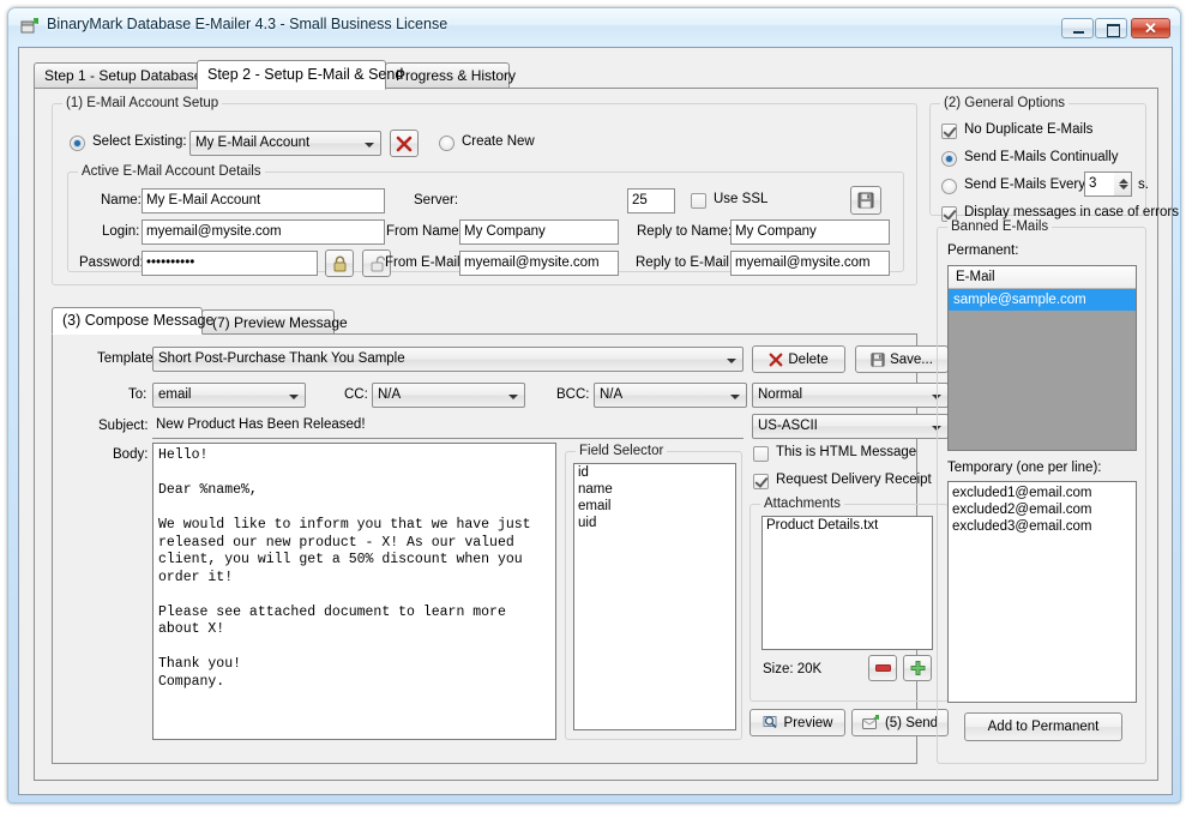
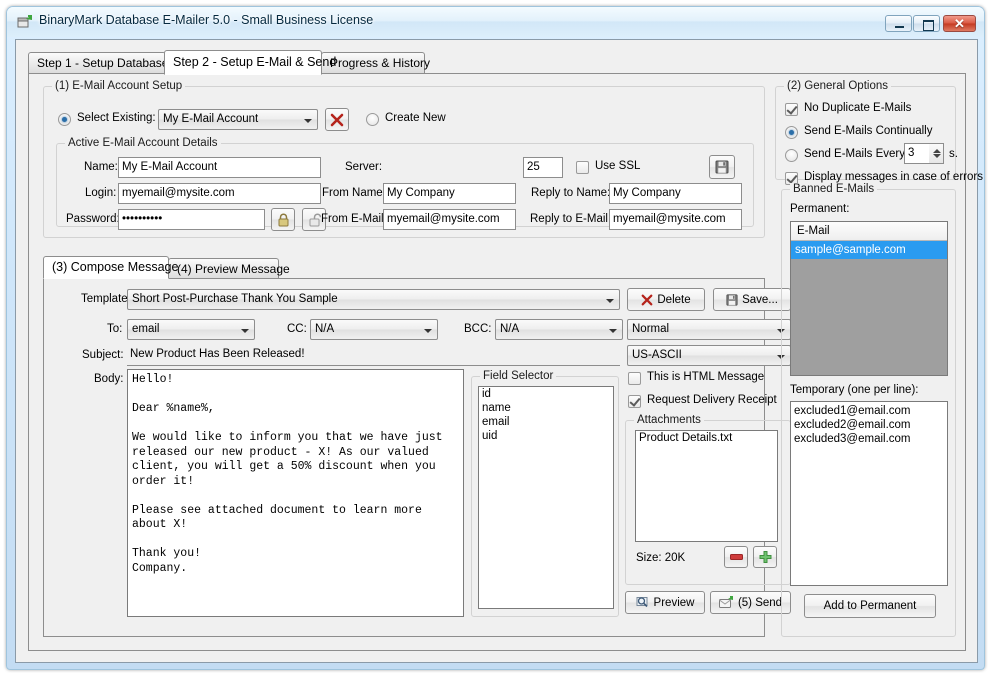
- BinaryMark Database E-Mailer 4.3 - Small Business License
+ BinaryMark Database E-Mailer 5.0 - Small Business License
  ✕
  Step 1 - Setup Databas
  Step 2 - Setup E-Mail & Send
  Progress & History
  (1) E-Mail Account Setup
  Select Existing:
  My E-Mail Account
  Create New
  Active E-Mail Account Details
  Name:
  My E-Mail Account
  Login:
  myemail@mysite.com
  Password
  ••••••••••
  Server:
  25
  Use SSL
  From Name
  My Company
  From E-Mai
  myemail@mysite.com
  Reply to Name
  My Company
  Reply to E-Mail
  myemail@mysite.com
  (3) Compose Message
- (7) Preview Message
+ (4) Preview Message
  Template
  Short Post-Purchase Thank You Sample
  Delete
  Save...
  To:
  email
  CC:
  N/A
  BCC:
  N/A
  Normal
  Subject:
  New Product Has Been Released!
  US-ASCII
  Body:
  Hello!
  Dear %name%,
  We would like to inform you that we have just
  released our new product - X! As our valued
  client, you will get a 50% discount when you
  order it!
  Please see attached document to learn more
  about X!
  Thank you!
  Company.
  Field Selector
  id
  name
  email
  uid
  This is HTML Message
  Request Delivery Receipt
  Attachments
  Product Details.txt
  Size: 20K
  Preview
  (5) Send
  (2) General Options
  No Duplicate E-Mails
  Send E-Mails Continually
  Send E-Mails Every
  3
  s.
  Display messages in case of errors
  Banned E-Mails
  Permanent:
  E-Mail
  sample@sample.com
  Temporary (one per line):
  excluded1@email.com
  excluded2@email.com
  excluded3@email.com
  Add to Permanent
